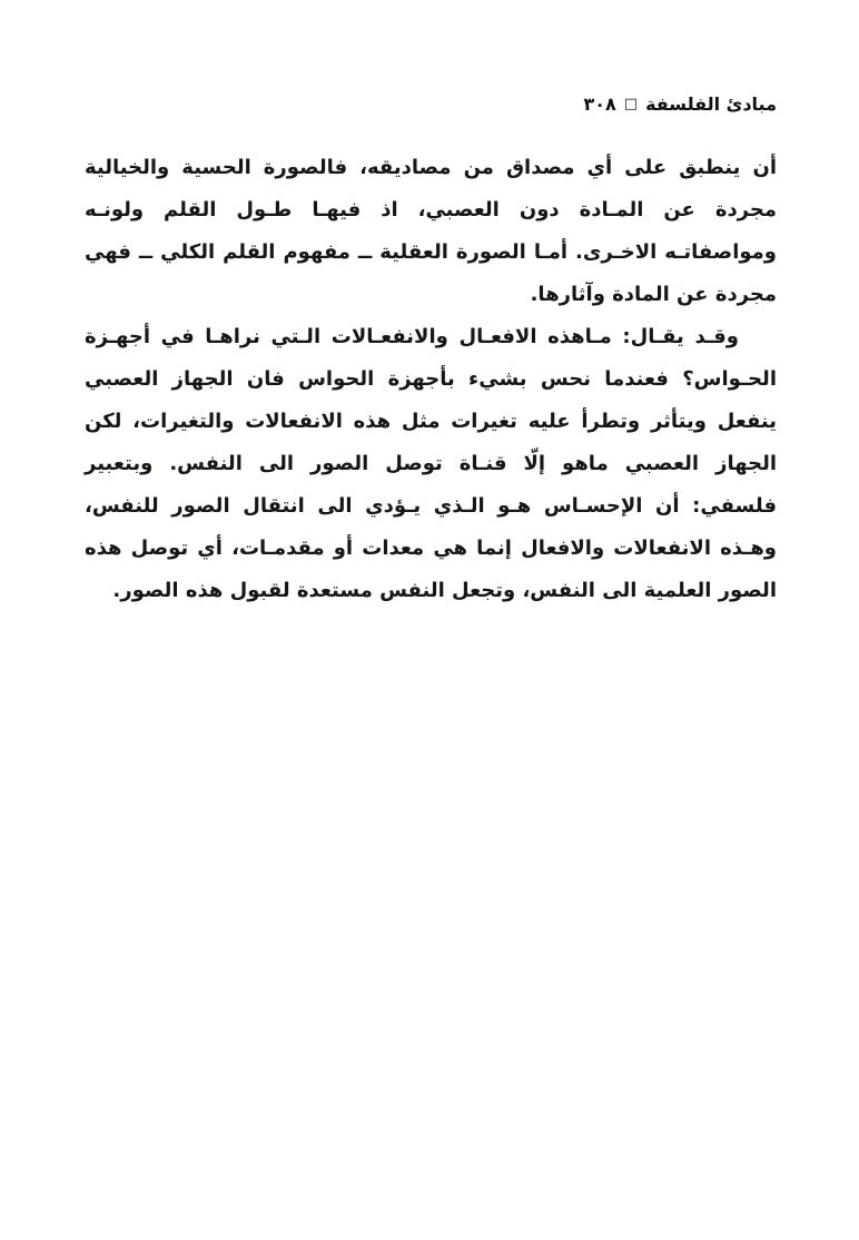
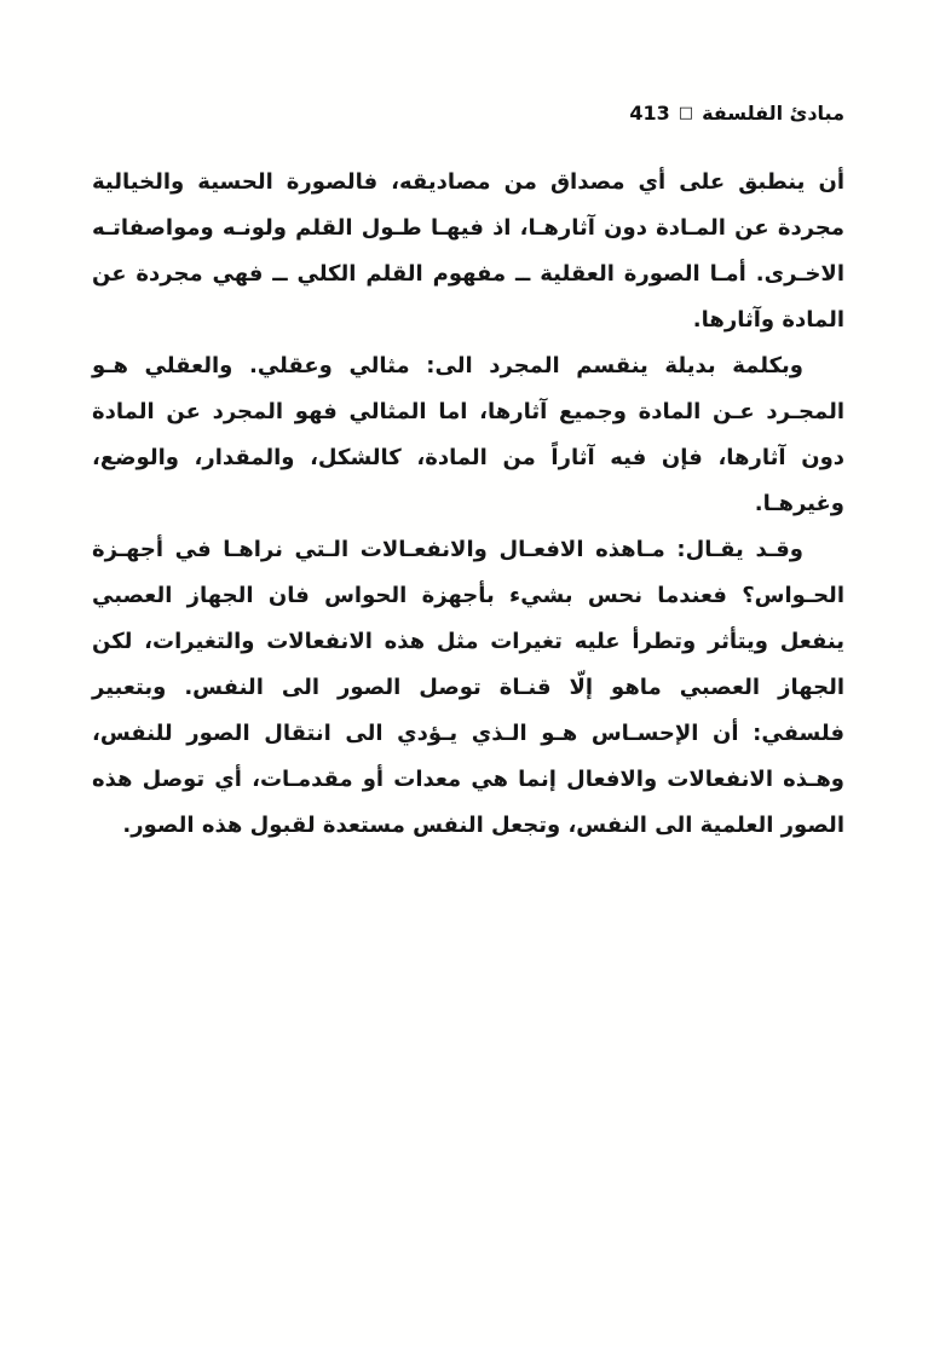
- ٣٠٨
+ 413
  □
  مبادئ الفلسفة
- أن ينطبق على أي مصداق من مصاديقه، فالصورة الحسية والخيالية مجردة عن المـادة دون العصبي، اذ فيهـا طـول القلم ولونـه ومواصفاتـه الاخـرى. أمـا الصورة العقلية ــ مفهوم القلم الكلي ــ فهي مجردة عن المادة وآثارها.
+ أن ينطبق على أي مصداق من مصاديقه، فالصورة الحسية والخيالية مجردة عن المـادة دون آثارهـا، اذ فيهـا طـول القلم ولونـه ومواصفاتـه الاخـرى. أمـا الصورة العقلية ــ مفهوم القلم الكلي ــ فهي مجردة عن المادة وآثارها.
+ وبكلمة بديلة ينقسم المجرد الى: مثالي وعقلي. والعقلي هـو المجـرد عـن المادة وجميع آثارها، اما المثالي فهو المجرد عن المادة دون آثارها، فإن فيه آثاراً من المادة، كالشكل، والمقدار، والوضع، وغيرهـا.
  وقـد يقـال: مـاهذه الافعـال والانفعـالات الـتي نراهـا في أجهـزة الحـواس؟ فعندما نحس بشيء بأجهزة الحواس فان الجهاز العصبي ينفعل ويتأثر وتطرأ عليه تغيرات مثل هذه الانفعالات والتغيرات، لكن الجهاز العصبي ماهو إلّا قنـاة توصل الصور الى النفس. وبتعبير فلسفي: أن الإحسـاس هـو الـذي يـؤدي الى انتقال الصور للنفس، وهـذه الانفعالات والافعال إنما هي معدات أو مقدمـات، أي توصل هذه الصور العلمية الى النفس، وتجعل النفس مستعدة لقبول هذه الصور.
